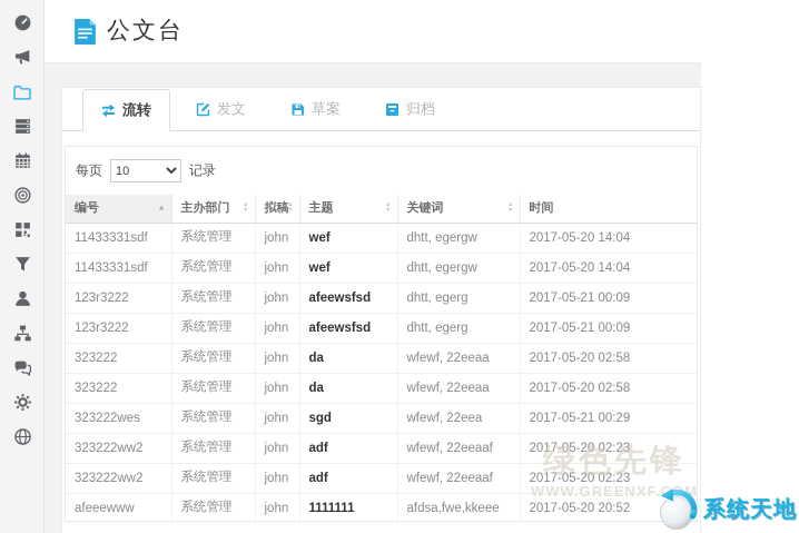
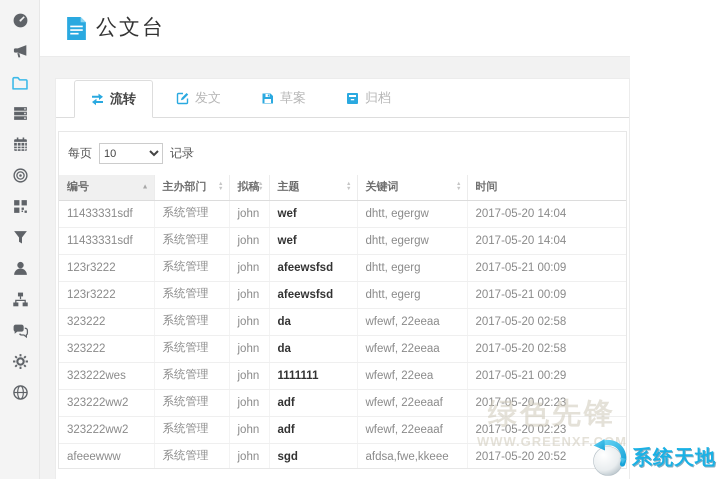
  公文台
  流转
  发文
  草案
  归档
  每页
  10
  记录
  11433331sdf	系统管理	john	wef	dhtt, egergw	2017-05-20 14:04
  11433331sdf	系统管理	john	wef	dhtt, egergw	2017-05-20 14:04
  123r3222	系统管理	john	afeewsfsd	dhtt, egerg	2017-05-21 00:09
  123r3222	系统管理	john	afeewsfsd	dhtt, egerg	2017-05-21 00:09
  323222	系统管理	john	da	wfewf, 22eeaa	2017-05-20 02:58
  323222	系统管理	john	da	wfewf, 22eeaa	2017-05-20 02:58
- 323222wes	系统管理	john	sgd	wfewf, 22eea	2017-05-21 00:29
+ 323222wes	系统管理	john	1111111	wfewf, 22eea	2017-05-21 00:29
  323222ww2	系统管理	john	adf	wfewf, 22eeaaf	2017-05-20 02:23
  323222ww2	系统管理	john	adf	wfewf, 22eeaaf	2017-05-20 02:23
- afeeewww	系统管理	john	1111111	afdsa,fwe,kkeee	2017-05-20 20:52
+ afeeewww	系统管理	john	sgd	afdsa,fwe,kkeee	2017-05-20 20:52
  绿色先锋
  WWW.GREENXF.CM
  系统天地
